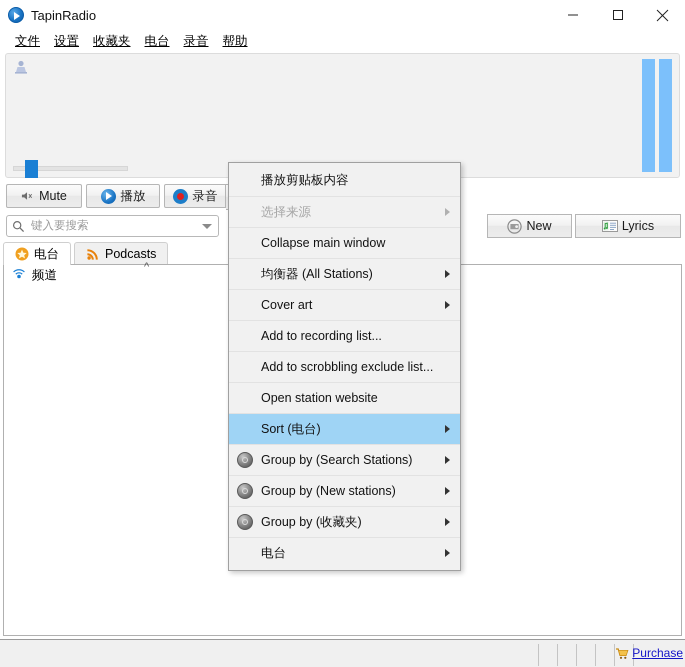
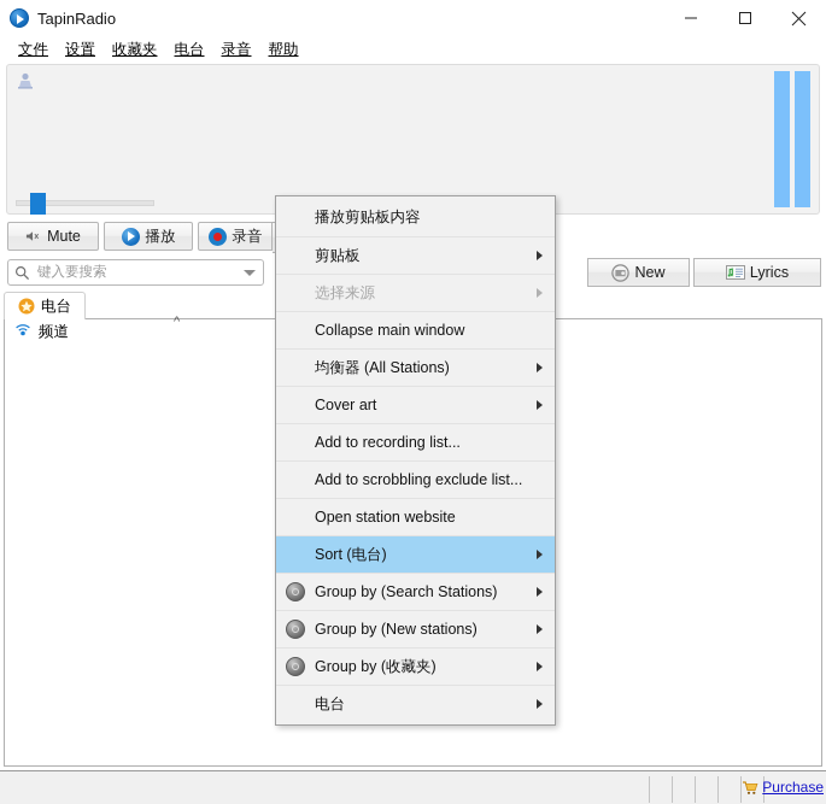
  TapinRadio
  文件
  设置
  收藏夹
  电台
  录音
  帮助
  Mute
  播放
  录音
  键入要搜索
  New
  Lyrics
  电台
- Podcasts
  频道
  ^
  Purchase
  播放剪贴板内容
+ 剪贴板
  选择来源
  Collapse main window
  均衡器 (All Stations)
  Cover art
  Add to recording list...
  Add to scrobbling exclude list...
  Open station website
  Sort (电台)
  Group by (Search Stations)
  Group by (New stations)
  Group by (收藏夹)
  电台
